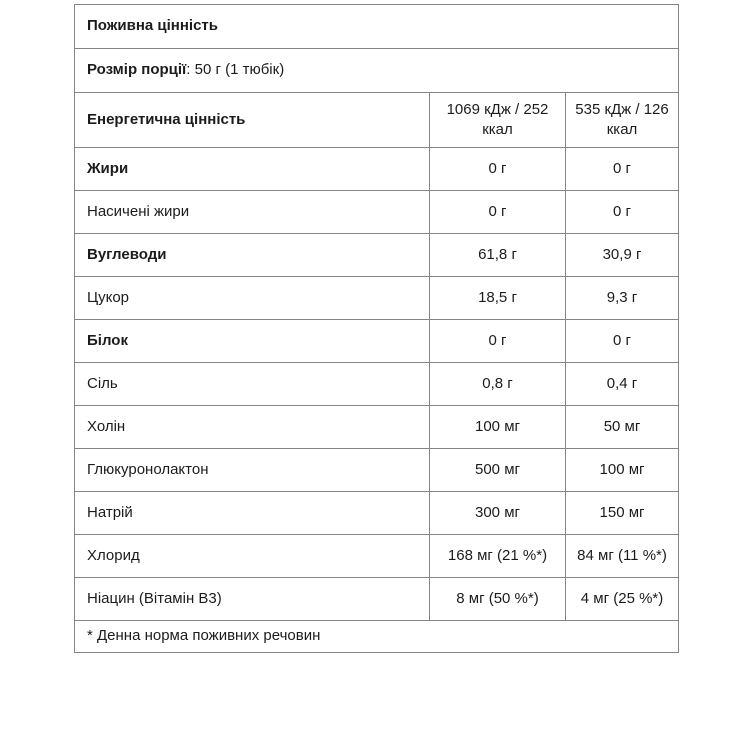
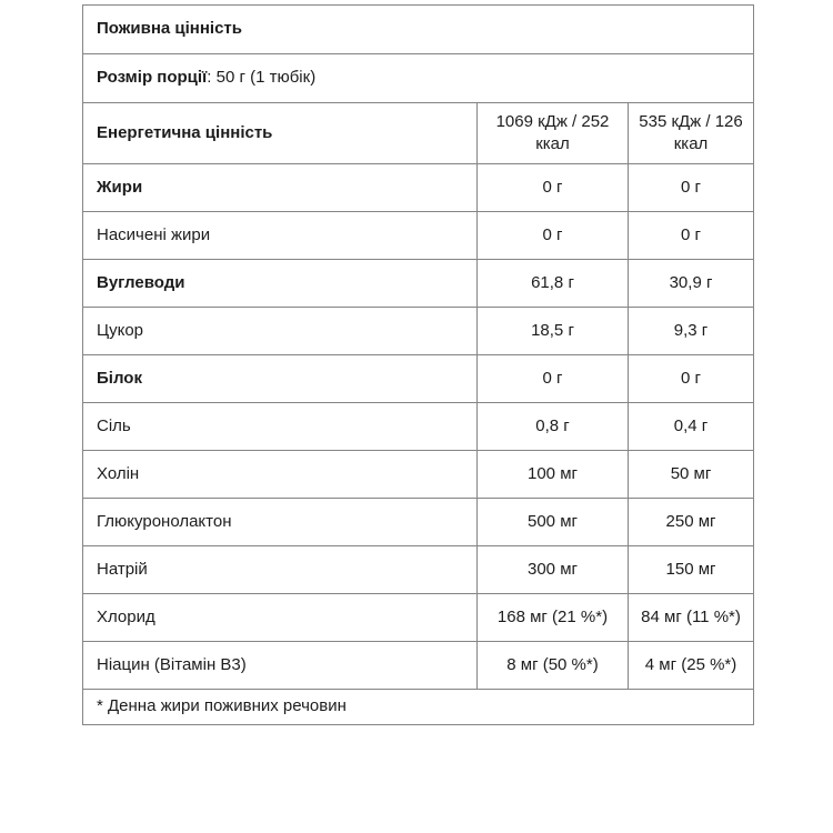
  Поживна цінність
  Розмір порції: 50 г (1 тюбік)
  Енергетична цінність	1069 кДж / 252 ккал	535 кДж / 126 ккал
  Жири	0 г	0 г
  Насичені жири	0 г	0 г
  Вуглеводи	61,8 г	30,9 г
  Цукор	18,5 г	9,3 г
  Білок	0 г	0 г
  Сіль	0,8 г	0,4 г
  Холін	100 мг	50 мг
- Глюкуронолактон	500 мг	100 мг
+ Глюкуронолактон	500 мг	250 мг
  Натрій	300 мг	150 мг
  Хлорид	168 мг (21 %*)	84 мг (11 %*)
  Ніацин (Вітамін В3)	8 мг (50 %*)	4 мг (25 %*)
- * Денна норма поживних речовин
+ * Денна жири поживних речовин
